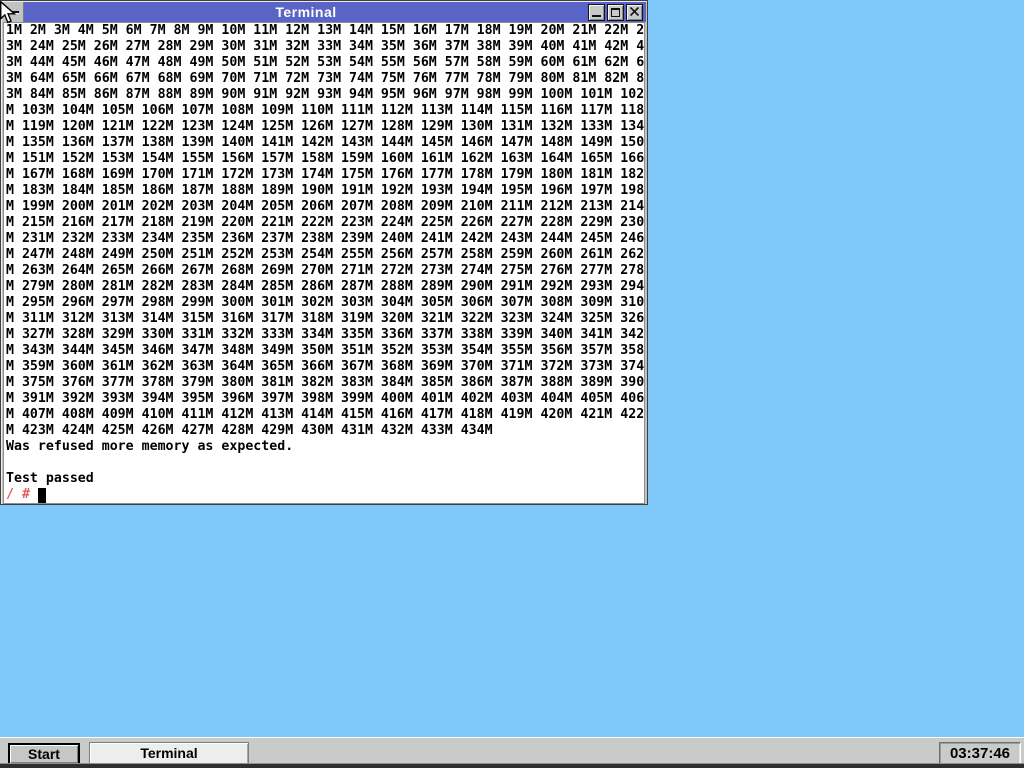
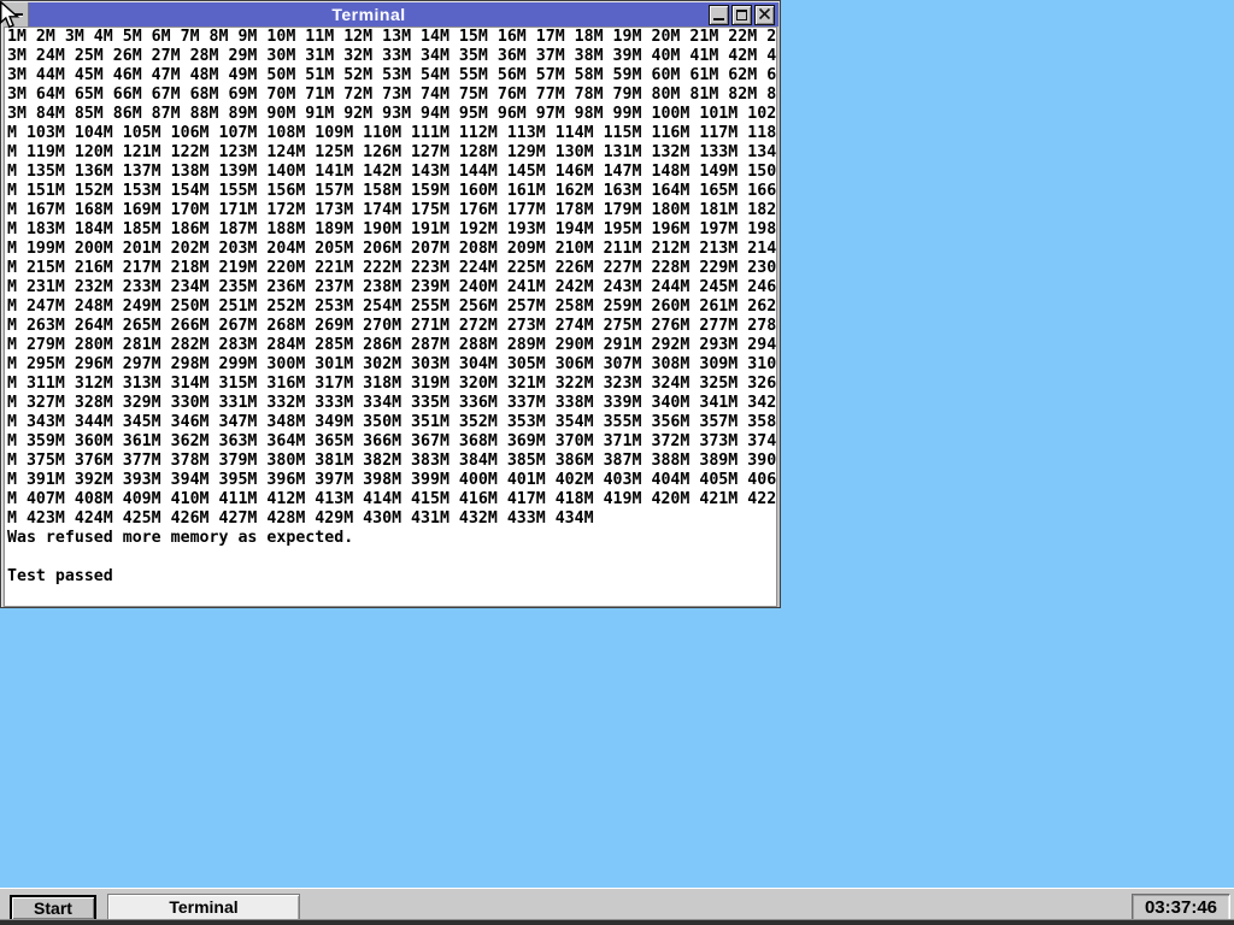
  Terminal
  1M 2M 3M 4M 5M 6M 7M 8M 9M 10M 11M 12M 13M 14M 15M 16M 17M 18M 19M 20M 21M 22M 2
  3M 24M 25M 26M 27M 28M 29M 30M 31M 32M 33M 34M 35M 36M 37M 38M 39M 40M 41M 42M 4
  3M 44M 45M 46M 47M 48M 49M 50M 51M 52M 53M 54M 55M 56M 57M 58M 59M 60M 61M 62M 6
  3M 64M 65M 66M 67M 68M 69M 70M 71M 72M 73M 74M 75M 76M 77M 78M 79M 80M 81M 82M 8
  3M 84M 85M 86M 87M 88M 89M 90M 91M 92M 93M 94M 95M 96M 97M 98M 99M 100M 101M 102
  M 103M 104M 105M 106M 107M 108M 109M 110M 111M 112M 113M 114M 115M 116M 117M 118
  M 119M 120M 121M 122M 123M 124M 125M 126M 127M 128M 129M 130M 131M 132M 133M 134
  M 135M 136M 137M 138M 139M 140M 141M 142M 143M 144M 145M 146M 147M 148M 149M 150
  M 151M 152M 153M 154M 155M 156M 157M 158M 159M 160M 161M 162M 163M 164M 165M 166
  M 167M 168M 169M 170M 171M 172M 173M 174M 175M 176M 177M 178M 179M 180M 181M 182
  M 183M 184M 185M 186M 187M 188M 189M 190M 191M 192M 193M 194M 195M 196M 197M 198
  M 199M 200M 201M 202M 203M 204M 205M 206M 207M 208M 209M 210M 211M 212M 213M 214
  M 215M 216M 217M 218M 219M 220M 221M 222M 223M 224M 225M 226M 227M 228M 229M 230
  M 231M 232M 233M 234M 235M 236M 237M 238M 239M 240M 241M 242M 243M 244M 245M 246
  M 247M 248M 249M 250M 251M 252M 253M 254M 255M 256M 257M 258M 259M 260M 261M 262
  M 263M 264M 265M 266M 267M 268M 269M 270M 271M 272M 273M 274M 275M 276M 277M 278
  M 279M 280M 281M 282M 283M 284M 285M 286M 287M 288M 289M 290M 291M 292M 293M 294
  M 295M 296M 297M 298M 299M 300M 301M 302M 303M 304M 305M 306M 307M 308M 309M 310
  M 311M 312M 313M 314M 315M 316M 317M 318M 319M 320M 321M 322M 323M 324M 325M 326
  M 327M 328M 329M 330M 331M 332M 333M 334M 335M 336M 337M 338M 339M 340M 341M 342
  M 343M 344M 345M 346M 347M 348M 349M 350M 351M 352M 353M 354M 355M 356M 357M 358
  M 359M 360M 361M 362M 363M 364M 365M 366M 367M 368M 369M 370M 371M 372M 373M 374
  M 375M 376M 377M 378M 379M 380M 381M 382M 383M 384M 385M 386M 387M 388M 389M 390
  M 391M 392M 393M 394M 395M 396M 397M 398M 399M 400M 401M 402M 403M 404M 405M 406
  M 407M 408M 409M 410M 411M 412M 413M 414M 415M 416M 417M 418M 419M 420M 421M 422
  M 423M 424M 425M 426M 427M 428M 429M 430M 431M 432M 433M 434M
  Was refused more memory as expected.
  Test passed
- / #
  Start
  Terminal
  03:37:46
